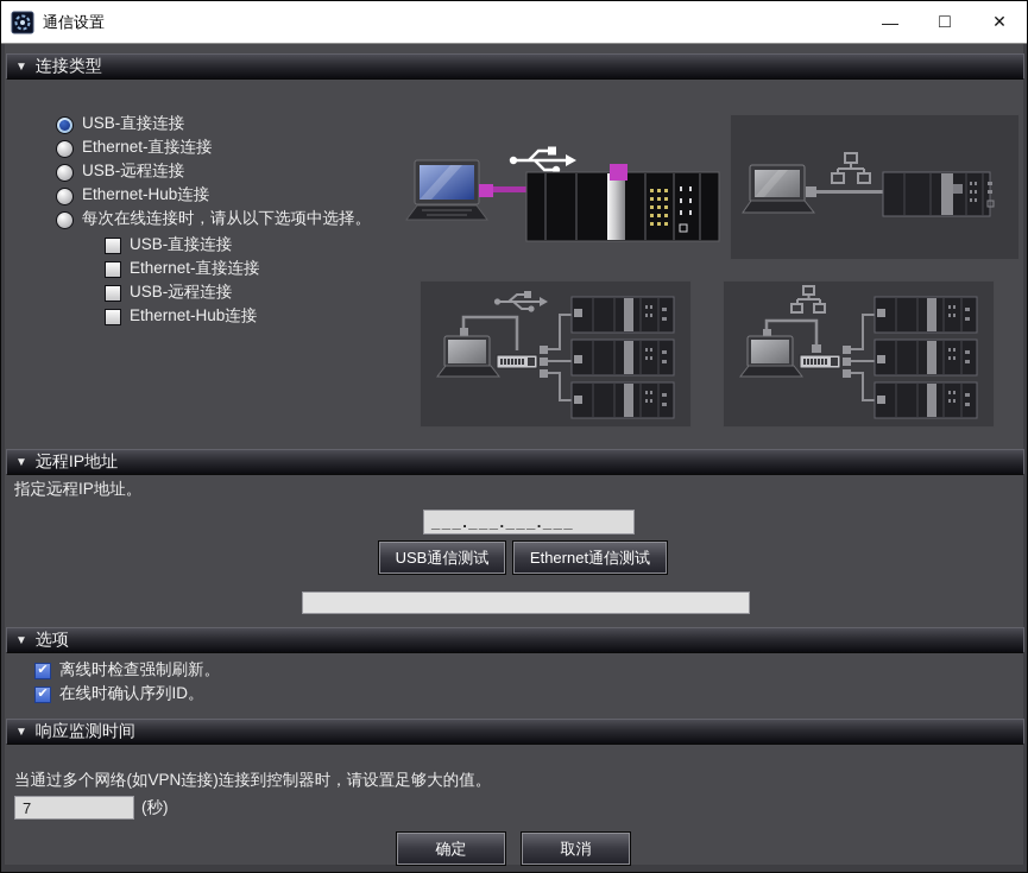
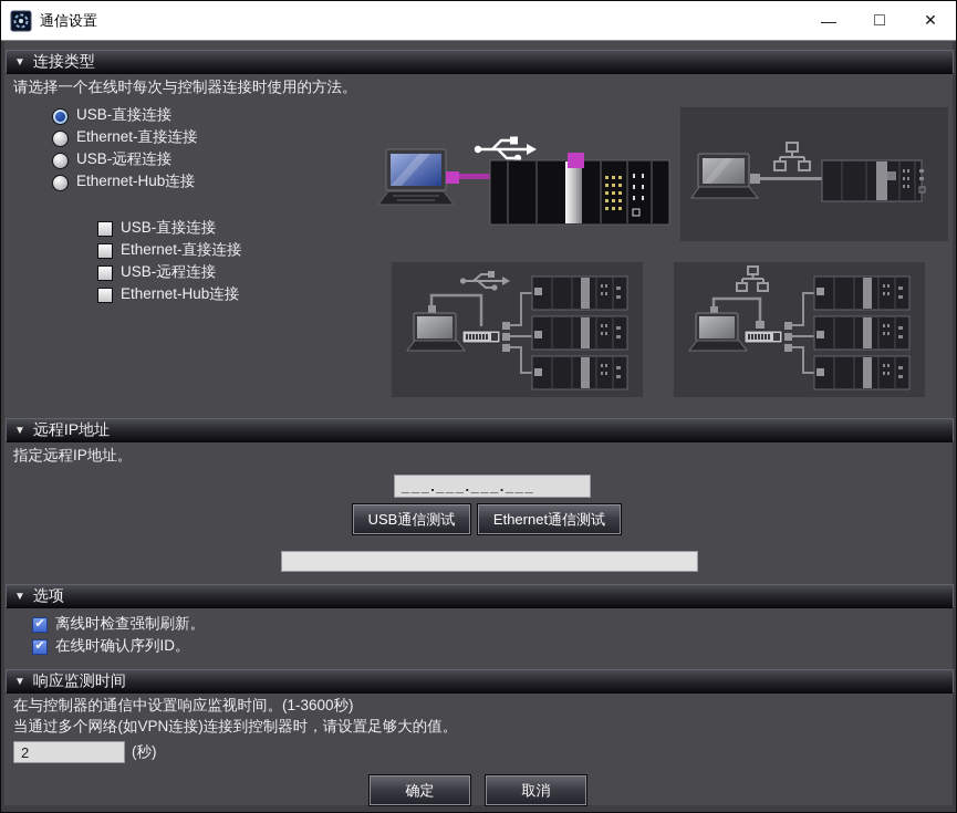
  通信设置
  —
  □
  ✕
  ▼
  连接类型
+ 请选择一个在线时每次与控制器连接时使用的方法。
  USB-直接连接
  Ethernet-直接连接
  USB-远程连接
  Ethernet-Hub连接
- 每次在线连接时，请从以下选项中选择。
  USB-直接连接
  Ethernet-直接连接
  USB-远程连接
  Ethernet-Hub连接
  ▼
  远程IP地址
  指定远程IP地址。
  ___.___.___.___
  USB通信测试
  Ethernet通信测试
  ▼
  选项
  ✔
  离线时检查强制刷新。
  ✔
  在线时确认序列ID。
  ▼
  响应监测时间
+ 在与控制器的通信中设置响应监视时间。(1-3600秒)
  当通过多个网络(如VPN连接)连接到控制器时，请设置足够大的值。
- 7
+ 2
  (秒)
  确定
  取消
